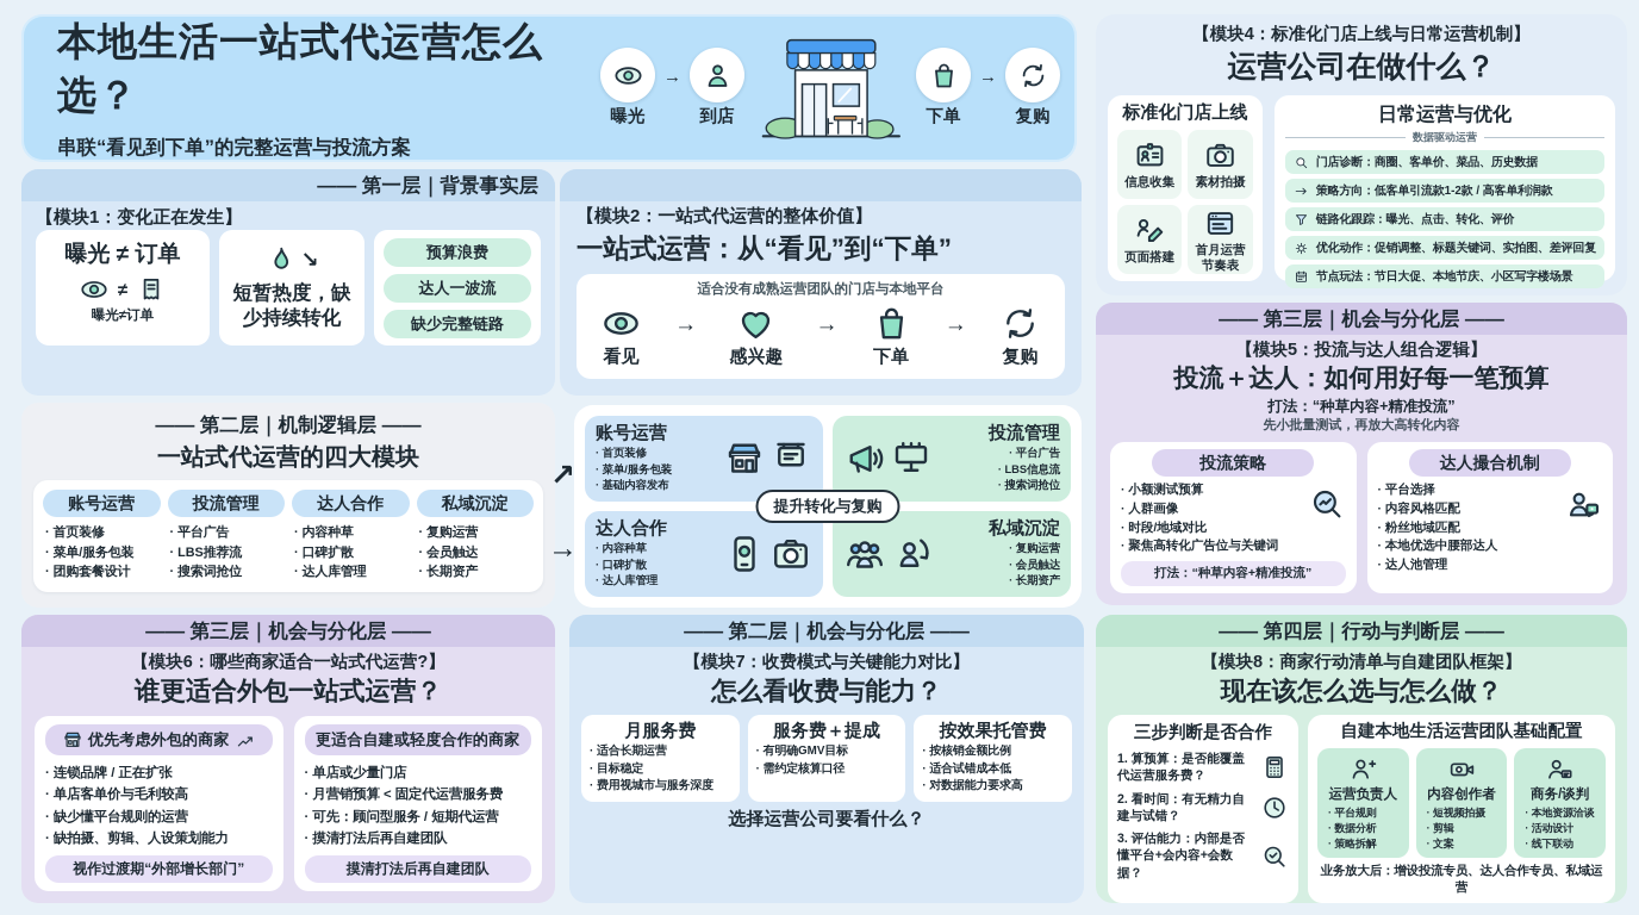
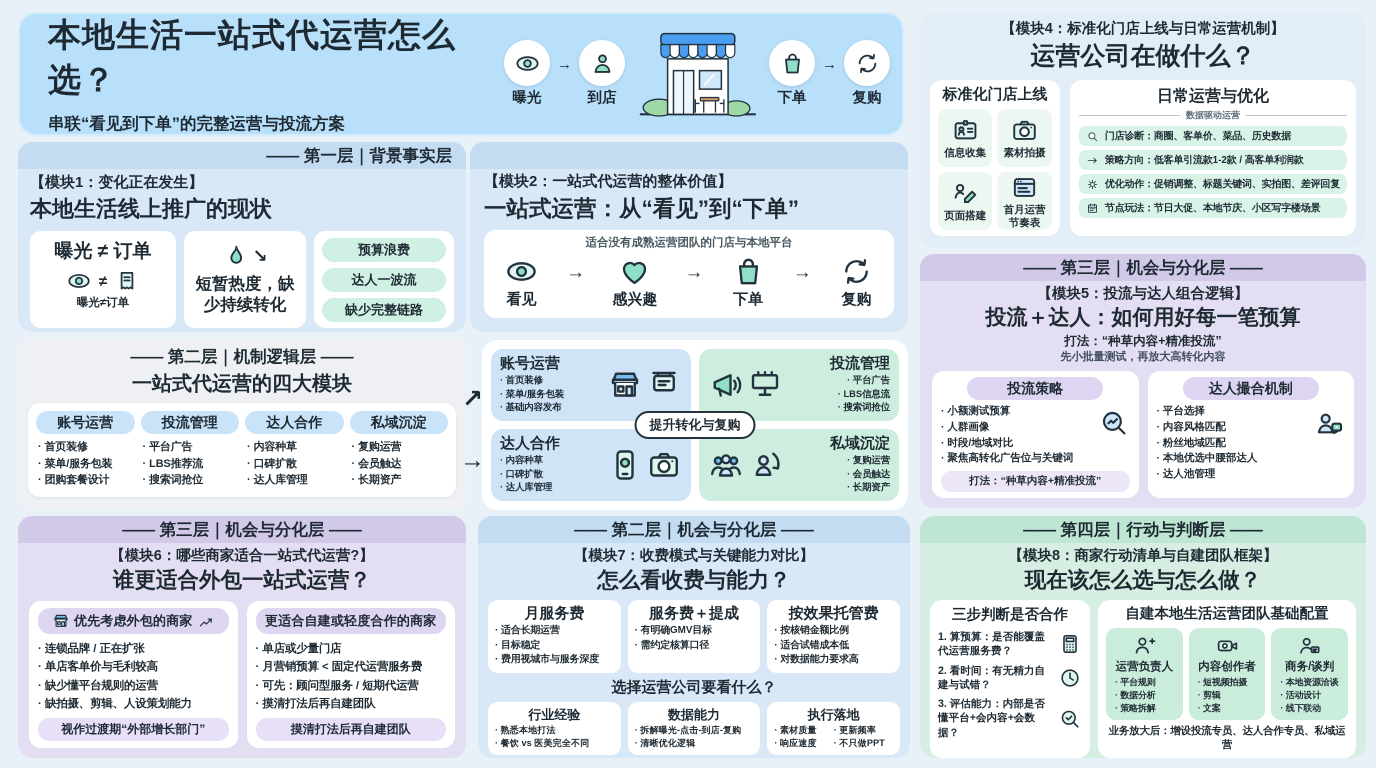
  本地生活一站式代运营怎么选？
  串联“看见到下单”的完整运营与投流方案
  曝光
  →
  到店
  下单
  →
  复购
  【模块4：标准化门店上线与日常运营机制】
  运营公司在做什么？
  标准化门店上线
  信息收集
  素材拍摄
  页面搭建
  首月运营节奏表
  日常运营与优化
  数据驱动运营
  门店诊断：商圈、客单价、菜品、历史数据
  策略方向：低客单引流款1-2款 / 高客单利润款
- 链路化跟踪：曝光、点击、转化、评价
  优化动作：促销调整、标题关键词、实拍图、差评回复
  节点玩法：节日大促、本地节庆、小区写字楼场景
  —— 第一层｜背景事实层
  【模块1：变化正在发生】
+ 本地生活线上推广的现状
  曝光 ≠ 订单
  ≠
  曝光≠订单
  ↘
  短暂热度，缺少持续转化
  预算浪费
  达人一波流
  缺少完整链路
  【模块2：一站式代运营的整体价值】
  一站式运营：从“看见”到“下单”
  适合没有成熟运营团队的门店与本地平台
  看见
  →
  感兴趣
  →
  下单
  →
  复购
  —— 第二层｜机制逻辑层 ——
  一站式代运营的四大模块
  账号运营
  · 首页装修
  · 菜单/服务包装
  · 团购套餐设计
  投流管理
  · 平台广告
  · LBS推荐流
  · 搜索词抢位
  达人合作
  · 内容种草
  · 口碑扩散
  · 达人库管理
  私域沉淀
  · 复购运营
  · 会员触达
  · 长期资产
  ↗
  →
  账号运营
  · 首页装修
  · 菜单/服务包装
  · 基础内容发布
  投流管理
  · 平台广告
  · LBS信息流
  · 搜索词抢位
  达人合作
  · 内容种草
  · 口碑扩散
  · 达人库管理
  私域沉淀
  · 复购运营
  · 会员触达
  · 长期资产
  提升转化与复购
  —— 第三层｜机会与分化层 ——
  【模块5：投流与达人组合逻辑】
  投流＋达人：如何用好每一笔预算
  打法：“种草内容+精准投流”
  先小批量测试，再放大高转化内容
  投流策略
  · 小额测试预算
  · 人群画像
  · 时段/地域对比
  · 聚焦高转化广告位与关键词
  打法：“种草内容+精准投流”
  达人撮合机制
  · 平台选择
  · 内容风格匹配
  · 粉丝地域匹配
  · 本地优选中腰部达人
  · 达人池管理
  —— 第三层｜机会与分化层 ——
  【模块6：哪些商家适合一站式代运营?】
  谁更适合外包一站式运营？
  优先考虑外包的商家
  · 连锁品牌 / 正在扩张
  · 单店客单价与毛利较高
  · 缺少懂平台规则的运营
  · 缺拍摄、剪辑、人设策划能力
  视作过渡期“外部增长部门”
  更适合自建或轻度合作的商家
  · 单店或少量门店
  · 月营销预算 < 固定代运营服务费
  · 可先：顾问型服务 / 短期代运营
  · 摸清打法后再自建团队
  摸清打法后再自建团队
  —— 第二层｜机会与分化层 ——
  【模块7：收费模式与关键能力对比】
  怎么看收费与能力？
  月服务费
  · 适合长期运营
  · 目标稳定
  · 费用视城市与服务深度
  服务费＋提成
  · 有明确GMV目标
  · 需约定核算口径
  按效果托管费
  · 按核销金额比例
  · 适合试错成本低
  · 对数据能力要求高
  选择运营公司要看什么？
+ 行业经验
+ · 熟悉本地打法
+ · 餐饮 vs 医美完全不同
+ 数据能力
+ · 拆解曝光-点击-到店-复购
+ · 清晰优化逻辑
+ 执行落地
+ · 素材质量
+ · 更新频率
+ · 响应速度
+ · 不只做PPT
  —— 第四层｜行动与判断层 ——
  【模块8：商家行动清单与自建团队框架】
  现在该怎么选与怎么做？
  三步判断是否合作
  1. 算预算：是否能覆盖代运营服务费？
  2. 看时间：有无精力自建与试错？
  3. 评估能力：内部是否懂平台+会内容+会数据？
  自建本地生活运营团队基础配置
  运营负责人
  · 平台规则
  · 数据分析
  · 策略拆解
  内容创作者
  · 短视频拍摄
  · 剪辑
  · 文案
  商务/谈判
  · 本地资源洽谈
  · 活动设计
  · 线下联动
  业务放大后：增设投流专员、达人合作专员、私域运营
